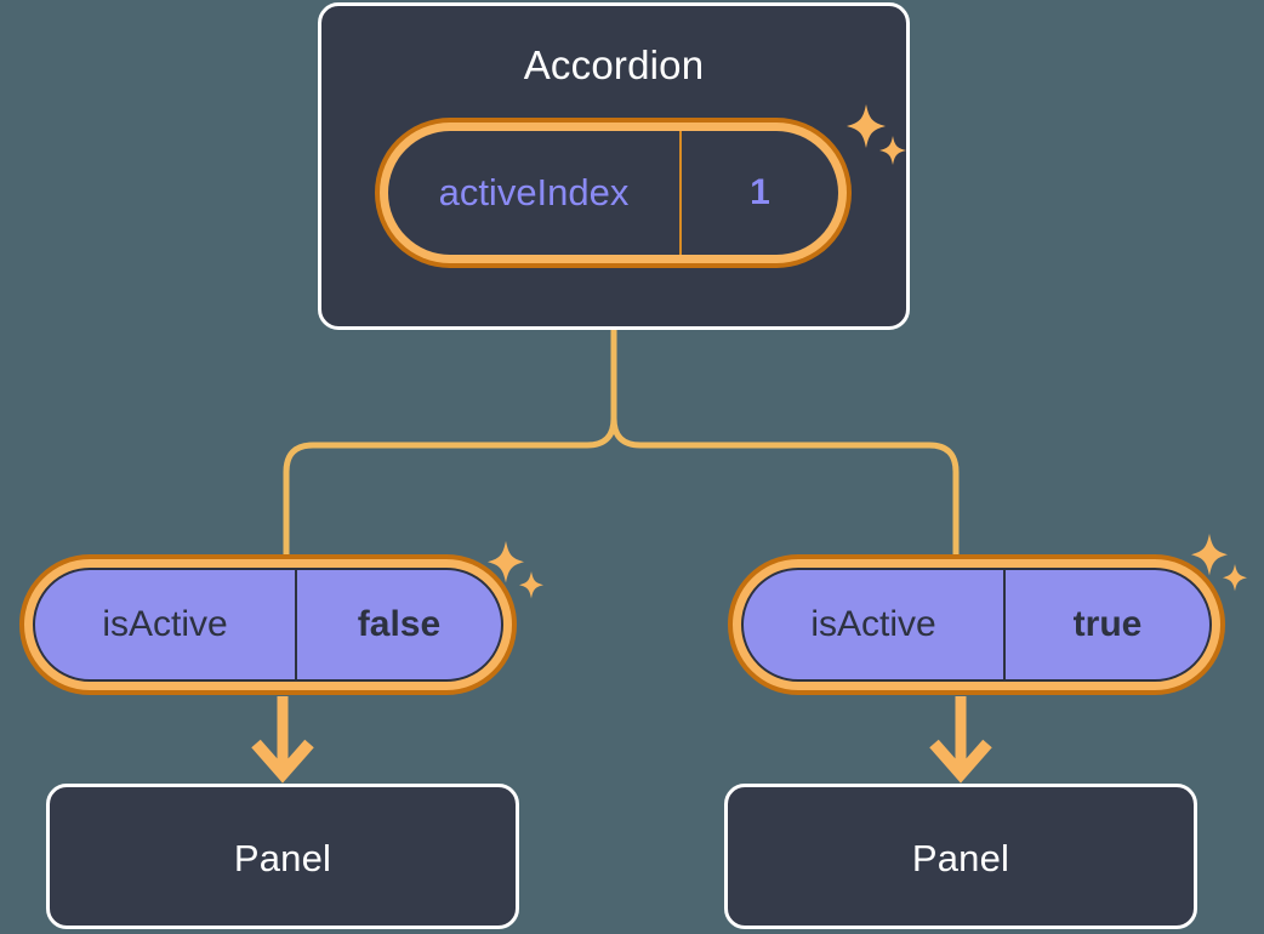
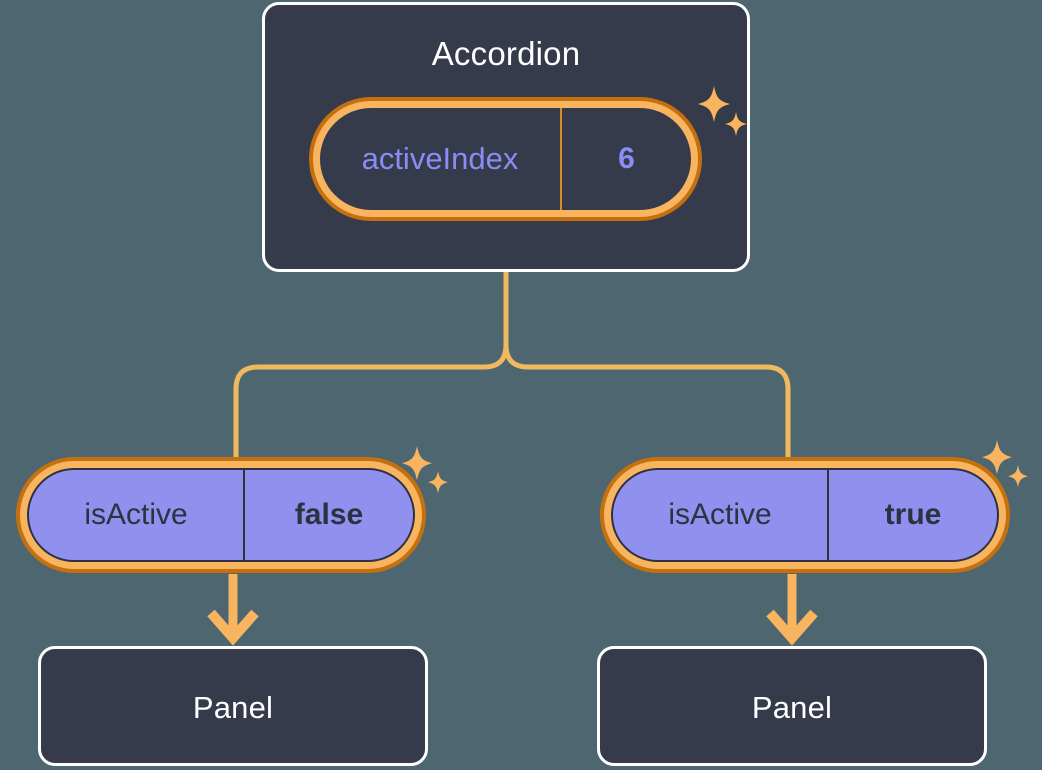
  Accordion
  activeIndex
- 1
+ 6
  isActive
  false
  Panel
  isActive
  true
  Panel
